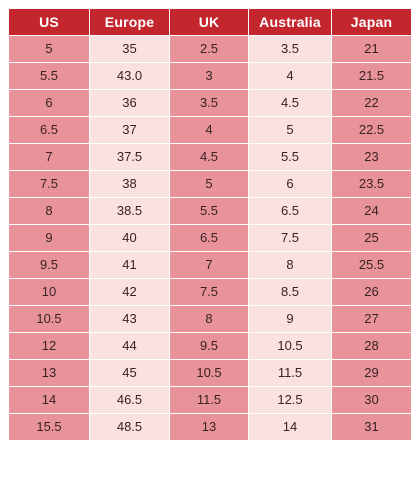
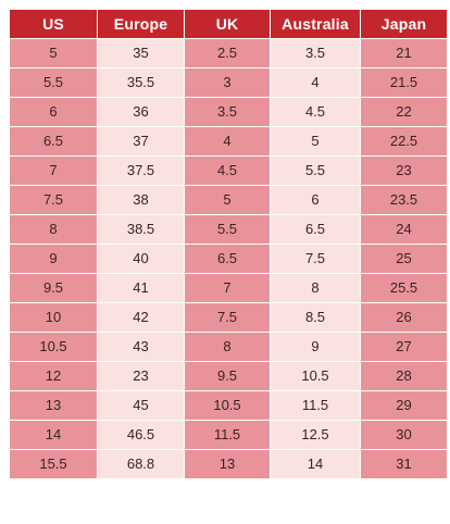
  US	Europe	UK	Australia	Japan
  5	35	2.5	3.5	21
- 5.5	43.0	3	4	21.5
+ 5.5	35.5	3	4	21.5
  6	36	3.5	4.5	22
  6.5	37	4	5	22.5
  7	37.5	4.5	5.5	23
  7.5	38	5	6	23.5
  8	38.5	5.5	6.5	24
  9	40	6.5	7.5	25
  9.5	41	7	8	25.5
  10	42	7.5	8.5	26
  10.5	43	8	9	27
- 12	44	9.5	10.5	28
+ 12	23	9.5	10.5	28
  13	45	10.5	11.5	29
  14	46.5	11.5	12.5	30
- 15.5	48.5	13	14	31
+ 15.5	68.8	13	14	31
